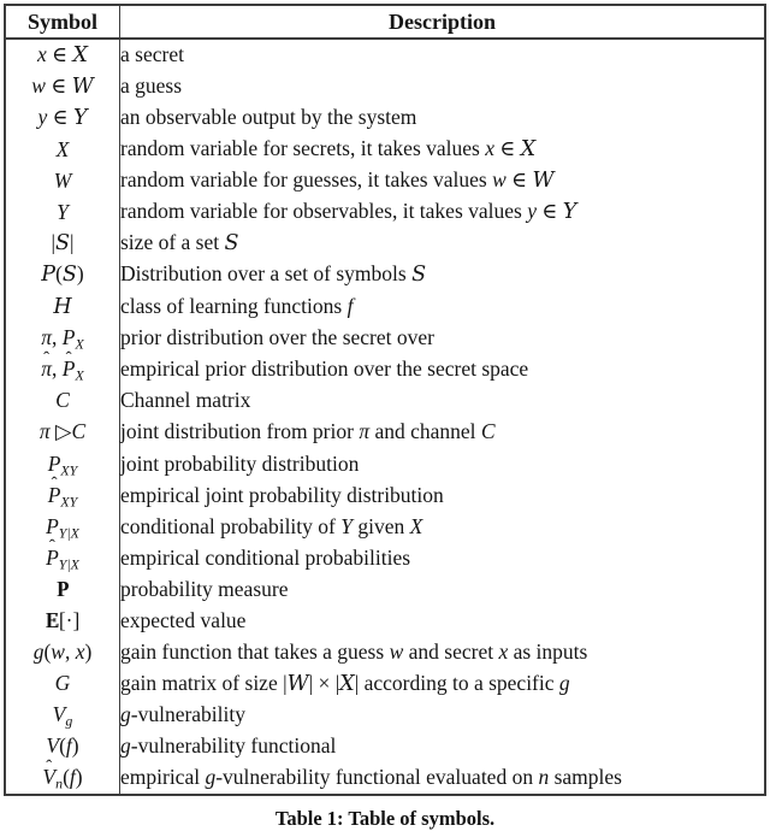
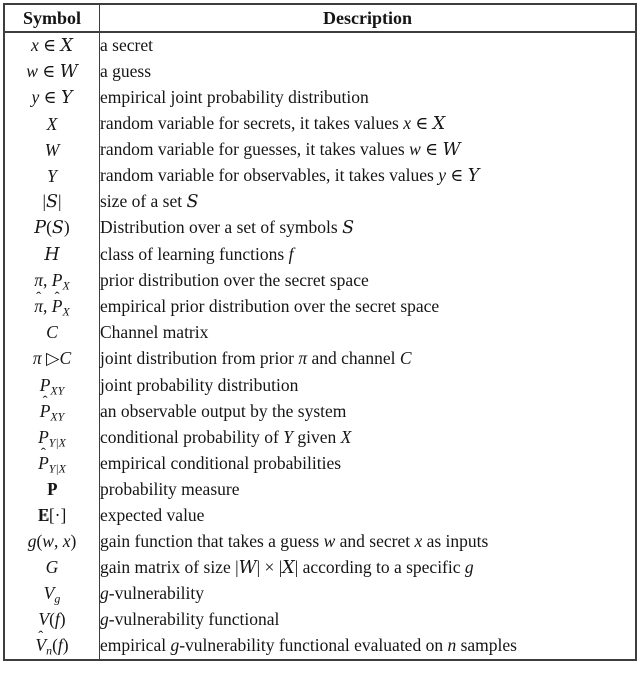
  Symbol	Description
  x ∈ X	a secret
  w ∈ W	a guess
- y ∈ Y	an observable output by the system
+ y ∈ Y	empirical joint probability distribution
  X	random variable for secrets, it takes values x ∈ X
  W	random variable for guesses, it takes values w ∈ W
  Y	random variable for observables, it takes values y ∈ Y
  |S|	size of a set S
  P(S)	Distribution over a set of symbols S
  H	class of learning functions f
- π, PX	prior distribution over the secret over
+ π, PX	prior distribution over the secret space
  πˆ, PˆX	empirical prior distribution over the secret space
  C	Channel matrix
  π ▷C	joint distribution from prior π and channel C
  PXY	joint probability distribution
- PˆXY	empirical joint probability distribution
+ PˆXY	an observable output by the system
  PY|X	conditional probability of Y given X
  PˆY|X	empirical conditional probabilities
  P	probability measure
  E[·]	expected value
  g(w, x)	gain function that takes a guess w and secret x as inputs
  G	gain matrix of size |W| × |X| according to a specific g
  Vg	g-vulnerability
  V(f)	g-vulnerability functional
  Vˆn(f)	empirical g-vulnerability functional evaluated on n samples
- Table 1: Table of symbols.
